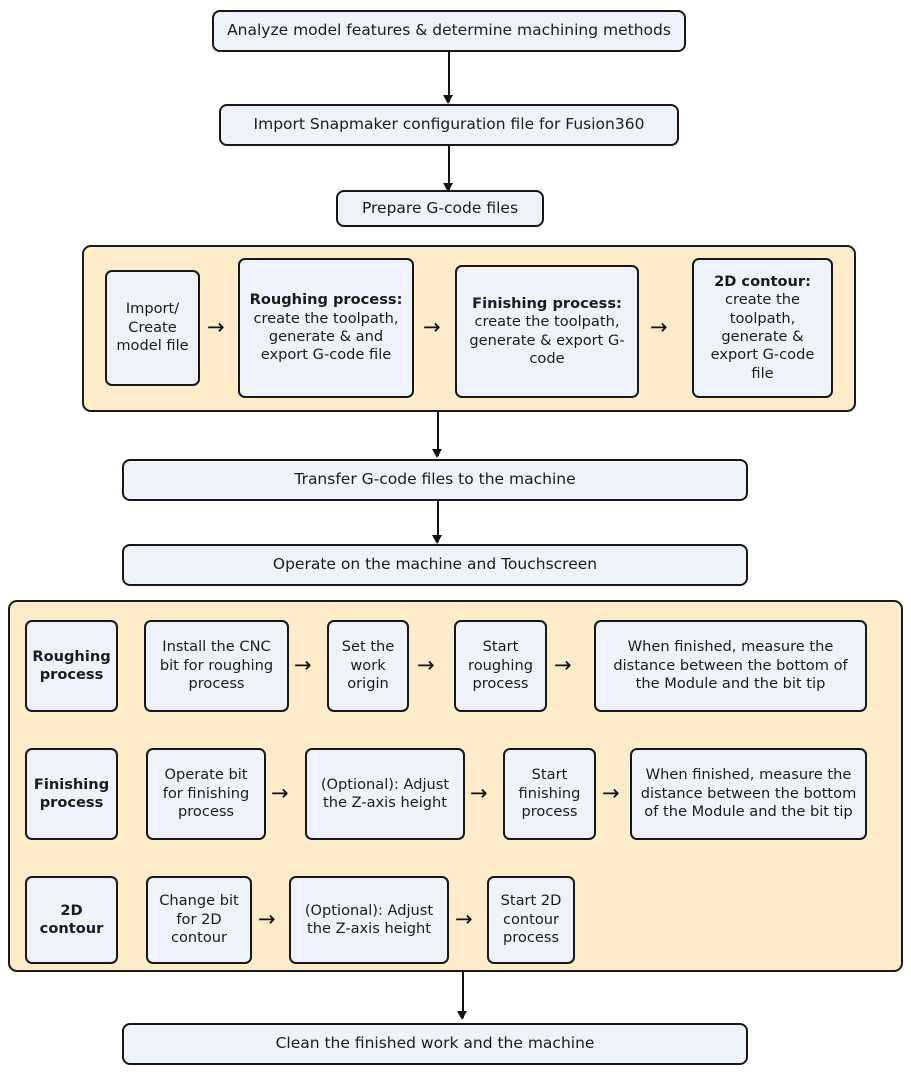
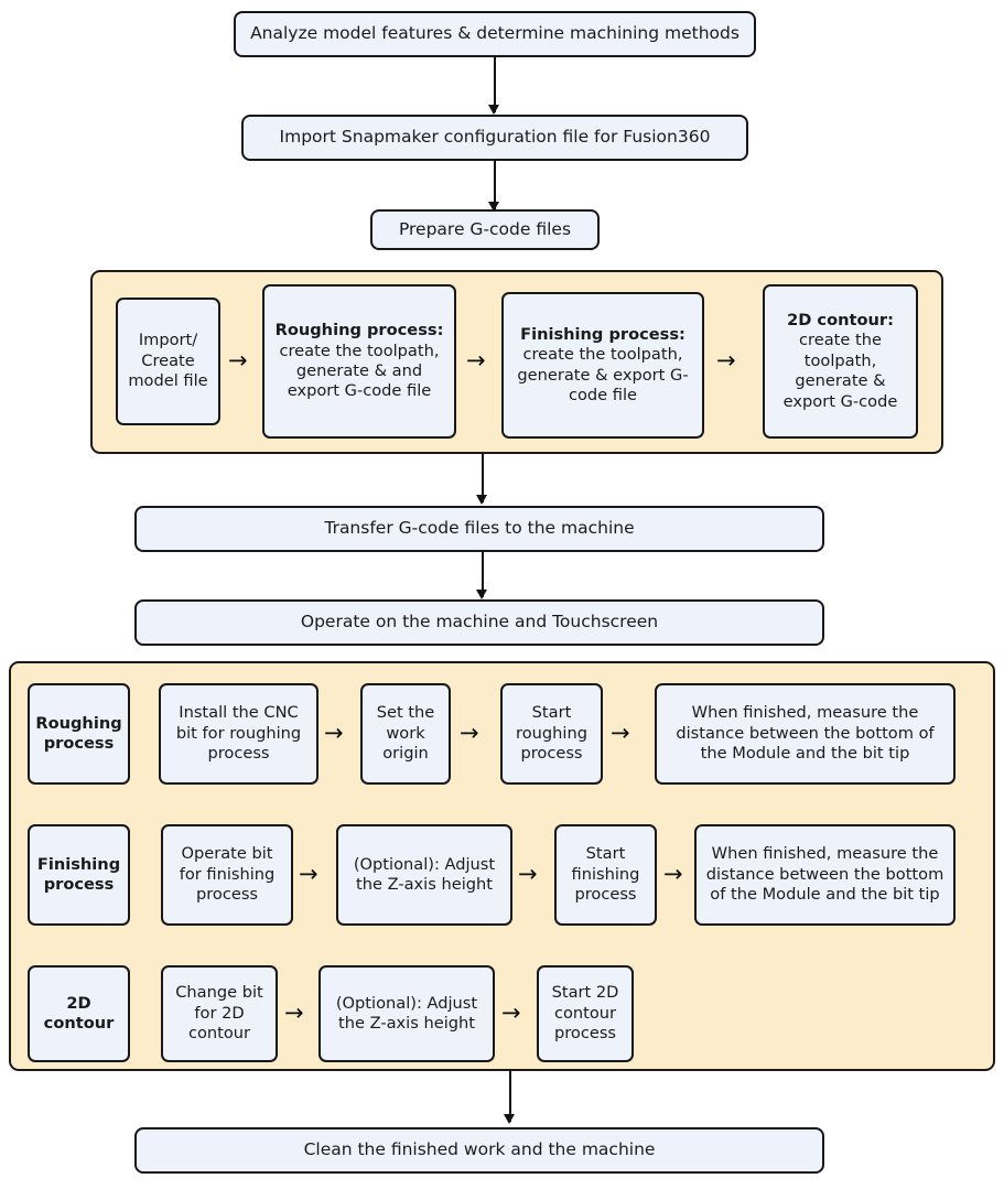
  Analyze model features & determine machining methods
  Import Snapmaker configuration file for Fusion360
  Prepare G-code files
  Import/
  Create
  model file
  →
  Roughing process:
  create the toolpath, generate & and export G-code file
  →
  Finishing process:
- create the toolpath, generate & export G-code
+ create the toolpath, generate & export G-code file
  →
  2D contour:
- create the toolpath, generate & export G-code file
+ create the toolpath, generate & export G-code
  Transfer G-code files to the machine
  Operate on the machine and Touchscreen
  Roughing
  process
  Install the CNC bit for roughing process
  →
  Set the work origin
  →
  Start roughing process
  →
  When finished, measure the distance between the bottom of the Module and the bit tip
  Finishing
  process
  Operate bit for finishing process
  →
  (Optional): Adjust the Z-axis height
  →
  Start finishing process
  →
  When finished, measure the distance between the bottom of the Module and the bit tip
  2D
  contour
  Change bit for 2D contour
  →
  (Optional): Adjust the Z-axis height
  →
  Start 2D contour process
  Clean the finished work and the machine
